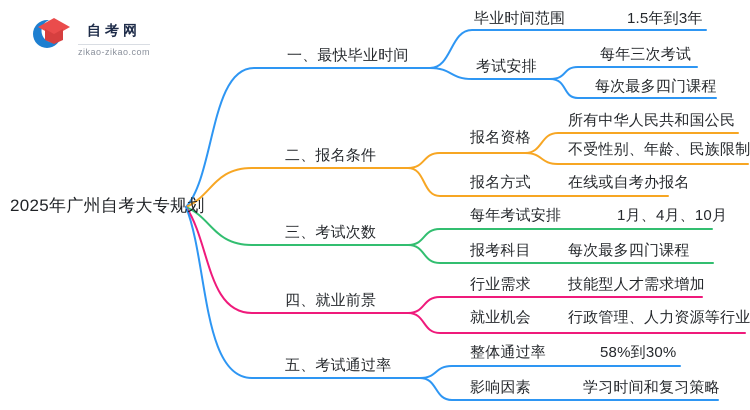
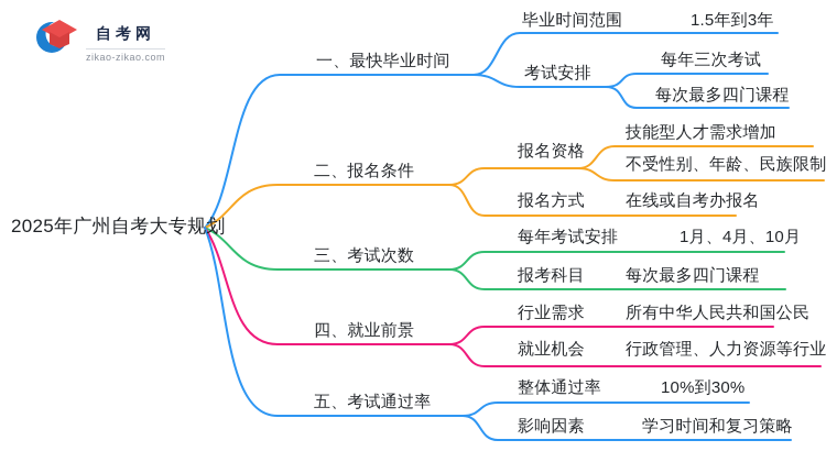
  自考网
  zikao-zikao.com
  2025年广州自考大专规划
  一、最快毕业时间
  毕业时间范围
  1.5年到3年
  考试安排
  每年三次考试
  每次最多四门课程
  二、报名条件
  报名资格
- 所有中华人民共和国公民
+ 技能型人才需求增加
  不受性别、年龄、民族限制
  报名方式
  在线或自考办报名
  三、考试次数
  每年考试安排
  1月、4月、10月
  报考科目
  每次最多四门课程
  四、就业前景
  行业需求
- 技能型人才需求增加
+ 所有中华人民共和国公民
  就业机会
  行政管理、人力资源等行业
  五、考试通过率
  整体通过率
- 58%到30%
+ 10%到30%
  影响因素
  学习时间和复习策略
